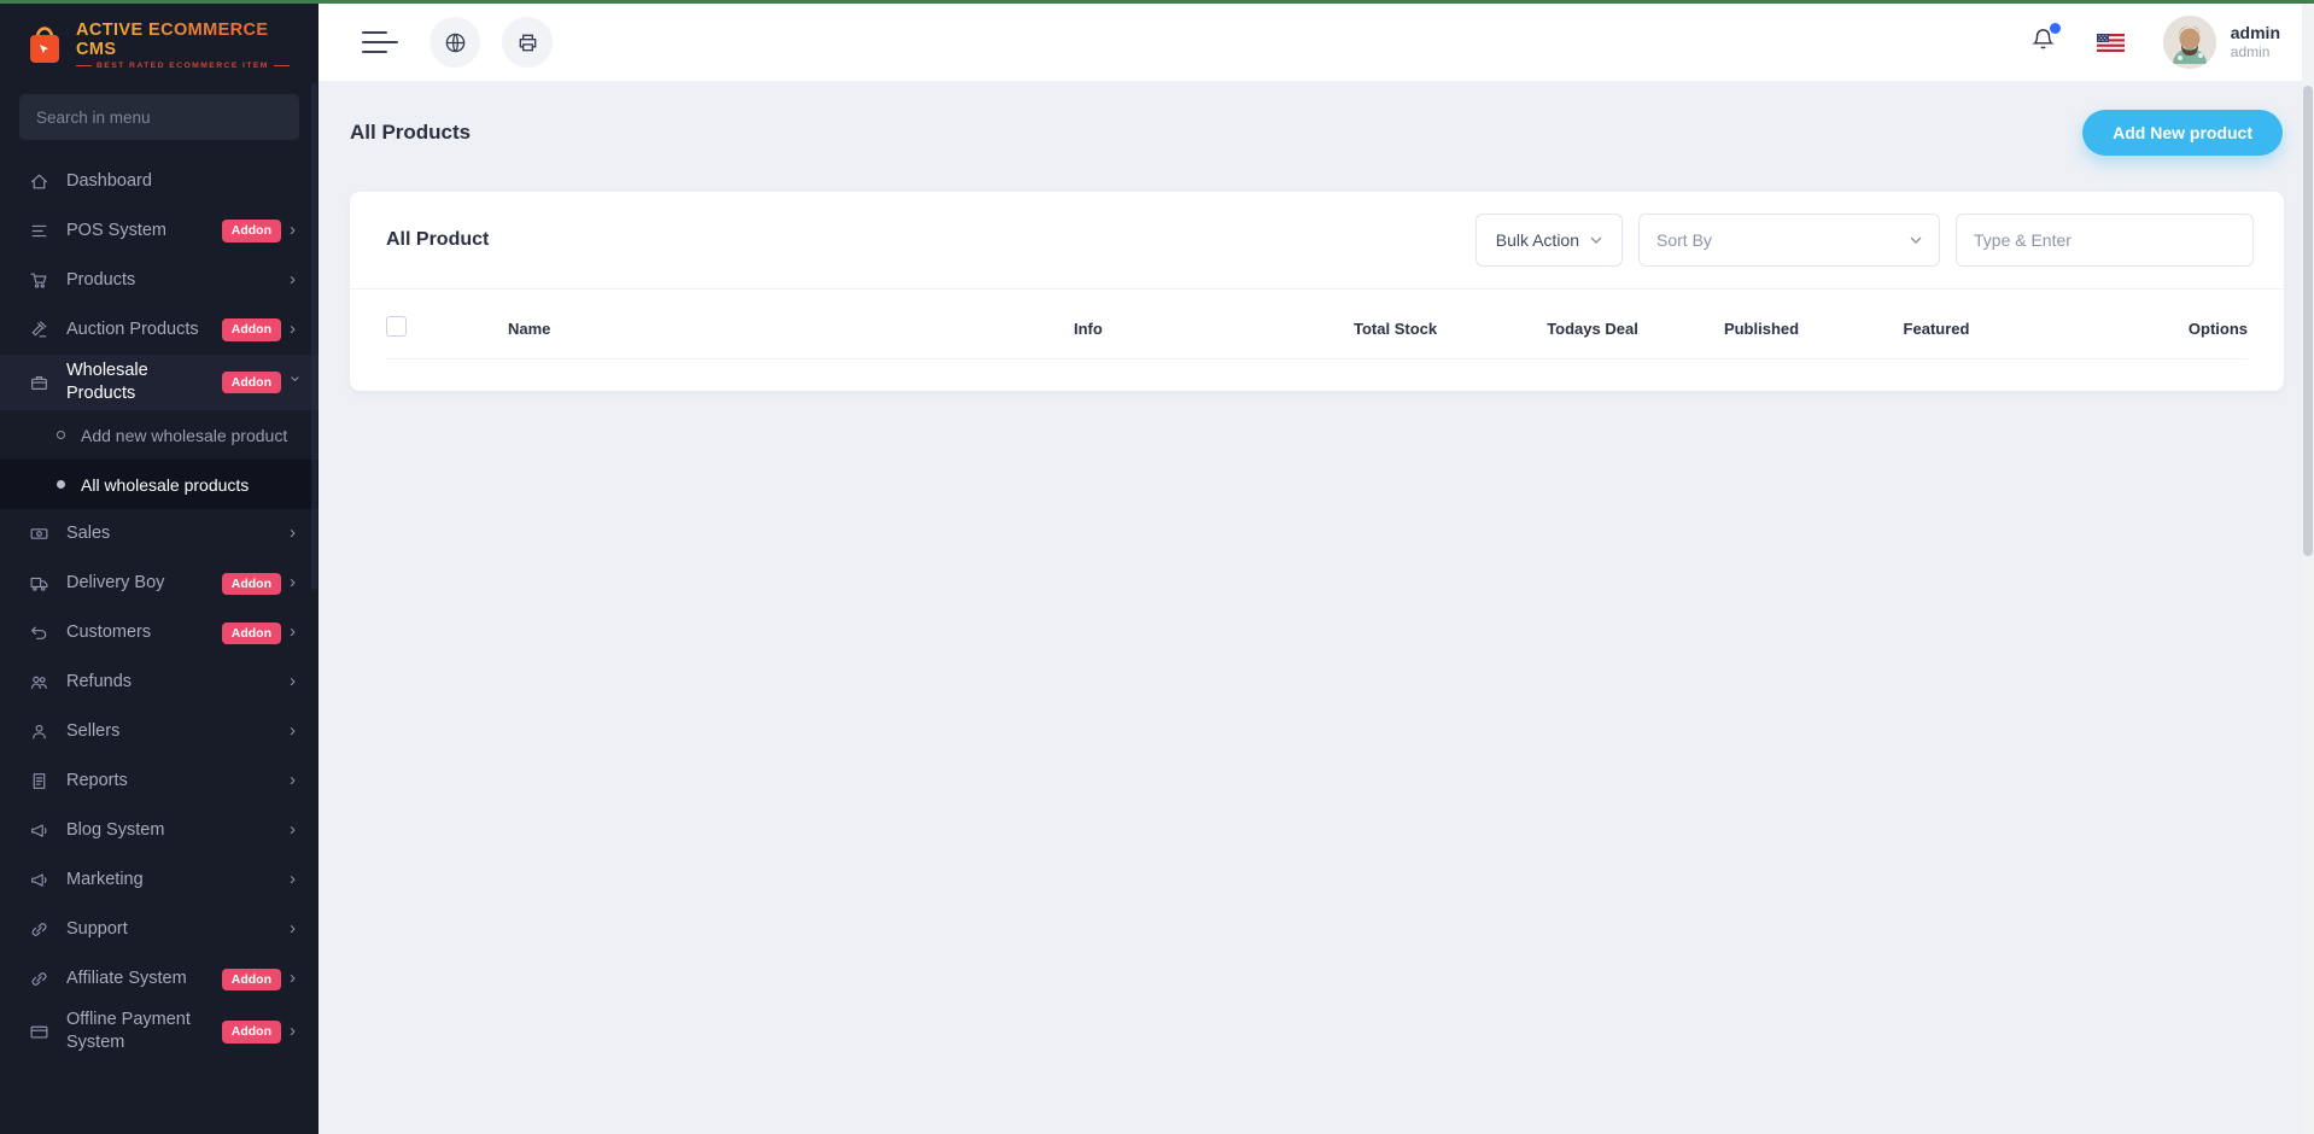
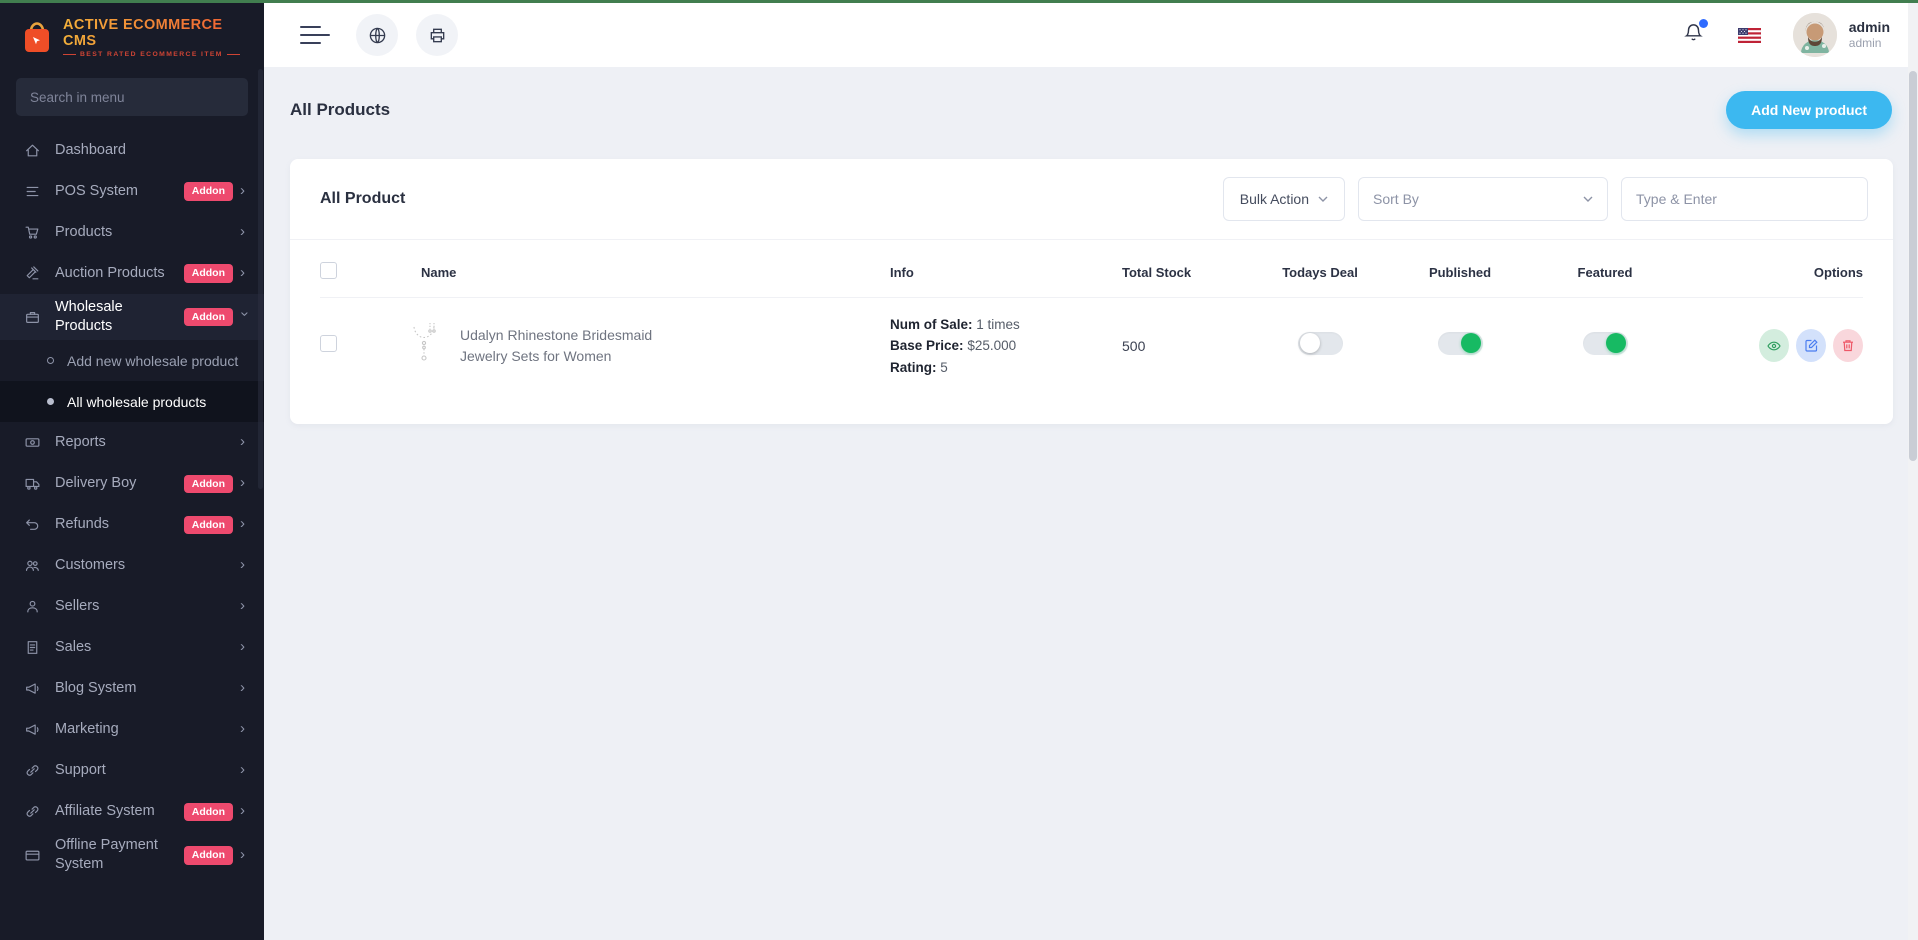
  ACTIVE ECOMMERCE CMS
  Search in menu
  Dashboard
  POS System
  Addon
  ›
  Products
  ›
  Auction Products
  Addon
  ›
  Wholesale Products
  Addon
  Add new wholesale product
  All wholesale products
- Sales
+ Reports
  ›
  Delivery Boy
  Addon
  ›
- Customers
+ Refunds
  Addon
  ›
- Refunds
+ Customers
  ›
  Sellers
  ›
- Reports
+ Sales
  ›
  Blog System
  ›
  Marketing
  ›
  Support
  ›
  Affiliate System
  Addon
  ›
  Offline Payment System
  Addon
  ›
  admin
  admin
  All Products
  Add New product
  All Product
  Bulk Action
  Sort By
  Type & Enter
  Name
  Info
  Total Stock
  Todays Deal
  Published
  Featured
  Options
+ Udalyn Rhinestone Bridesmaid Jewelry Sets for Women
+ Num of Sale: 1 times
+ Base Price: $25.000
+ Rating: 5
+ 500
